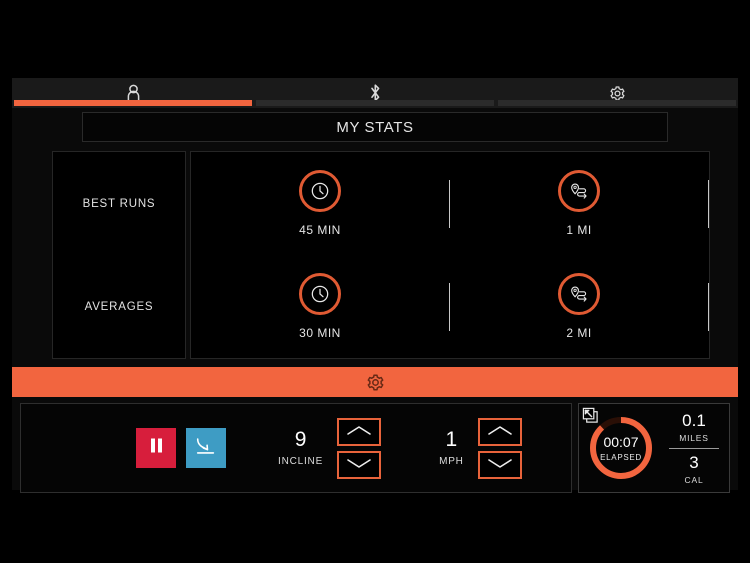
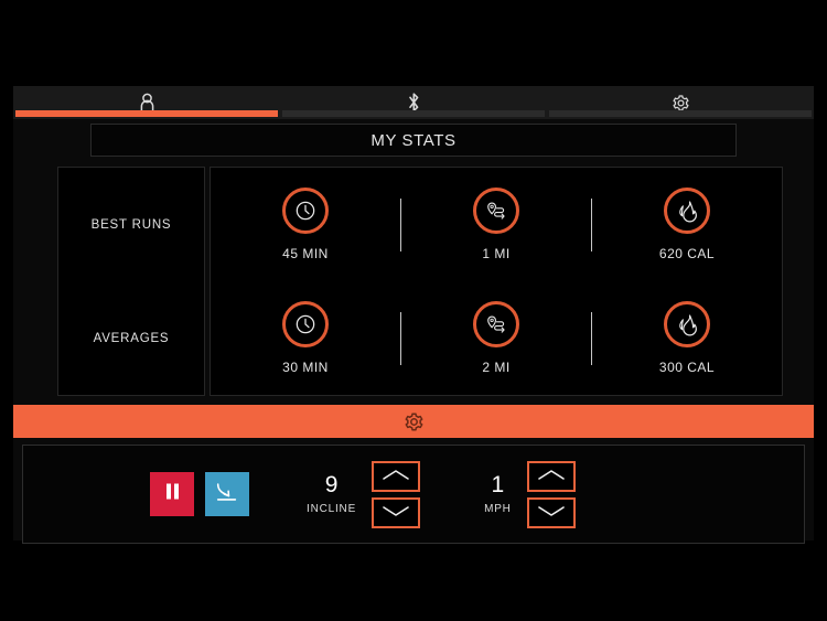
  MY STATS
  BEST RUNS
  AVERAGES
  45 MIN
  1 MI
+ 620 CAL
  30 MIN
  2 MI
+ 300 CAL
  9
  INCLINE
  1
  MPH
- 00:07
- ELAPSED
- 0.1
- MILES
- 3
- CAL
